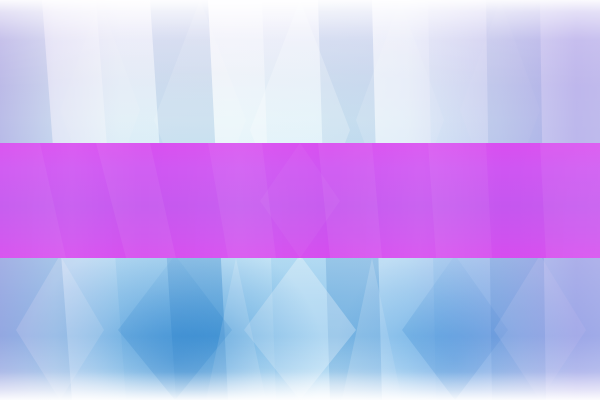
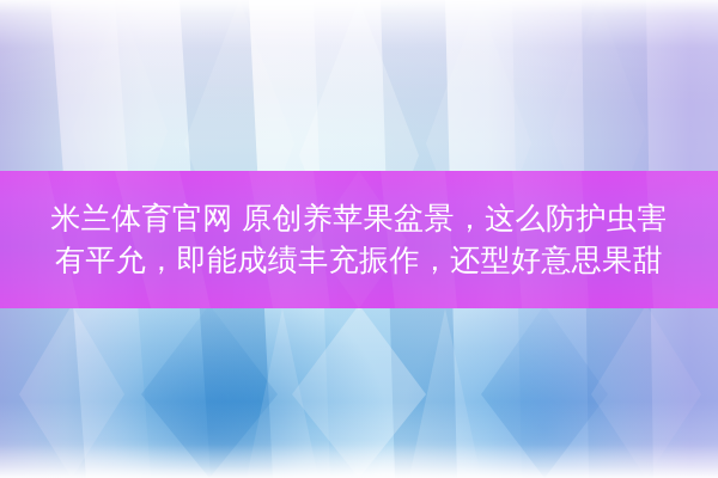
+ 米兰体育官网 原创养苹果盆景，这么防护虫害
+ 有平允，即能成绩丰充振作，还型好意思果甜
